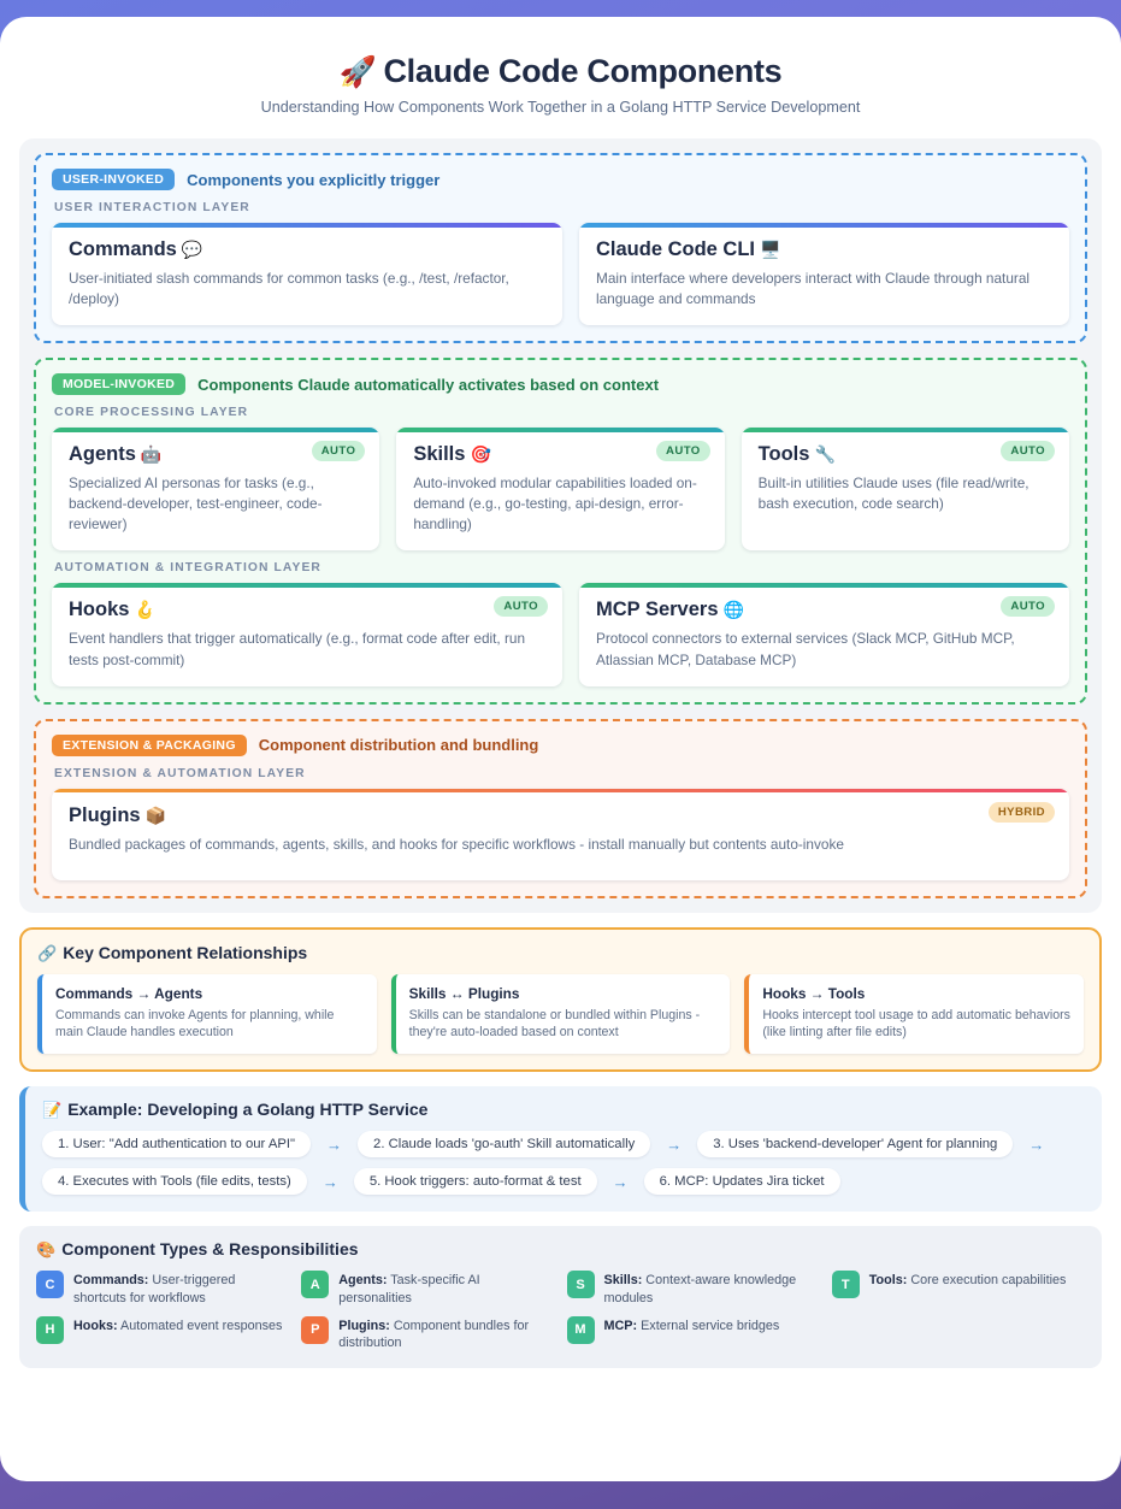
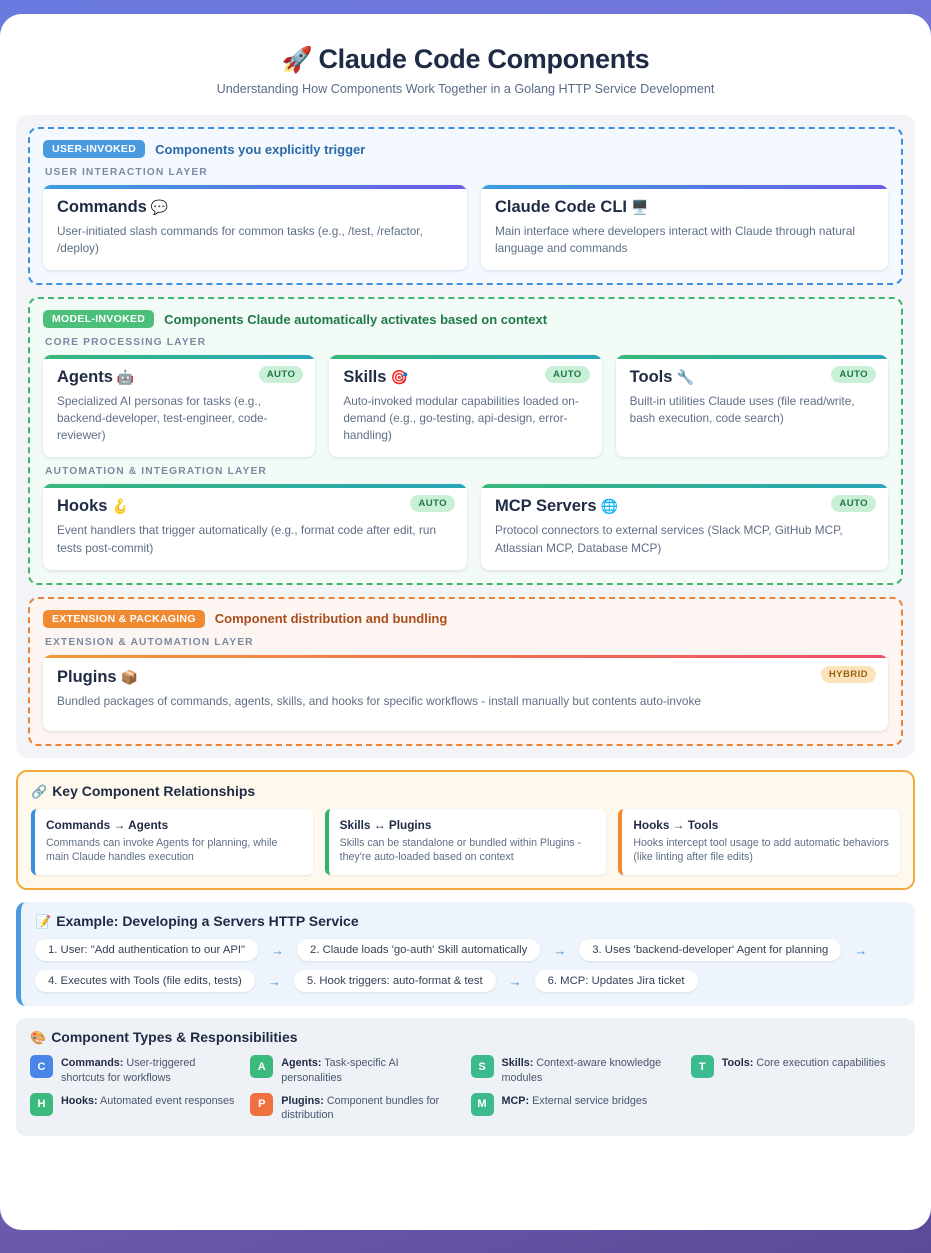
  🚀 Claude Code Components
  Understanding How Components Work Together in a Golang HTTP Service Development
  USER-INVOKED
  Components you explicitly trigger
  USER INTERACTION LAYER
  Commands 💬
  User-initiated slash commands for common tasks (e.g., /test, /refactor, /deploy)
  Claude Code CLI 🖥️
  Main interface where developers interact with Claude through natural language and commands
  MODEL-INVOKED
  Components Claude automatically activates based on context
  CORE PROCESSING LAYER
  AUTO
  Agents 🤖
  Specialized AI personas for tasks (e.g., backend-developer, test-engineer, code-reviewer)
  AUTO
  Skills 🎯
  Auto-invoked modular capabilities loaded on-demand (e.g., go-testing, api-design, error-handling)
  AUTO
  Tools 🔧
  Built-in utilities Claude uses (file read/write, bash execution, code search)
  AUTOMATION & INTEGRATION LAYER
  AUTO
  Hooks 🪝
  Event handlers that trigger automatically (e.g., format code after edit, run tests post-commit)
  AUTO
  MCP Servers 🌐
  Protocol connectors to external services (Slack MCP, GitHub MCP, Atlassian MCP, Database MCP)
  EXTENSION & PACKAGING
  Component distribution and bundling
  EXTENSION & AUTOMATION LAYER
  HYBRID
  Plugins 📦
  Bundled packages of commands, agents, skills, and hooks for specific workflows - install manually but contents auto-invoke
  🔗 Key Component Relationships
  Commands → Agents
  Commands can invoke Agents for planning, while main Claude handles execution
  Skills ↔ Plugins
  Skills can be standalone or bundled within Plugins - they're auto-loaded based on context
  Hooks → Tools
  Hooks intercept tool usage to add automatic behaviors (like linting after file edits)
- 📝 Example: Developing a Golang HTTP Service
+ 📝 Example: Developing a Servers HTTP Service
  1. User: "Add authentication to our API"
  →
  2. Claude loads 'go-auth' Skill automatically
  →
  3. Uses 'backend-developer' Agent for planning
  →
  4. Executes with Tools (file edits, tests)
  →
  5. Hook triggers: auto-format & test
  →
  6. MCP: Updates Jira ticket
  🎨 Component Types & Responsibilities
  C
  Commands: User-triggered shortcuts for workflows
  A
  Agents: Task-specific AI personalities
  S
  Skills: Context-aware knowledge modules
  T
  Tools: Core execution capabilities
  H
  Hooks: Automated event responses
  P
  Plugins: Component bundles for distribution
  M
  MCP: External service bridges
